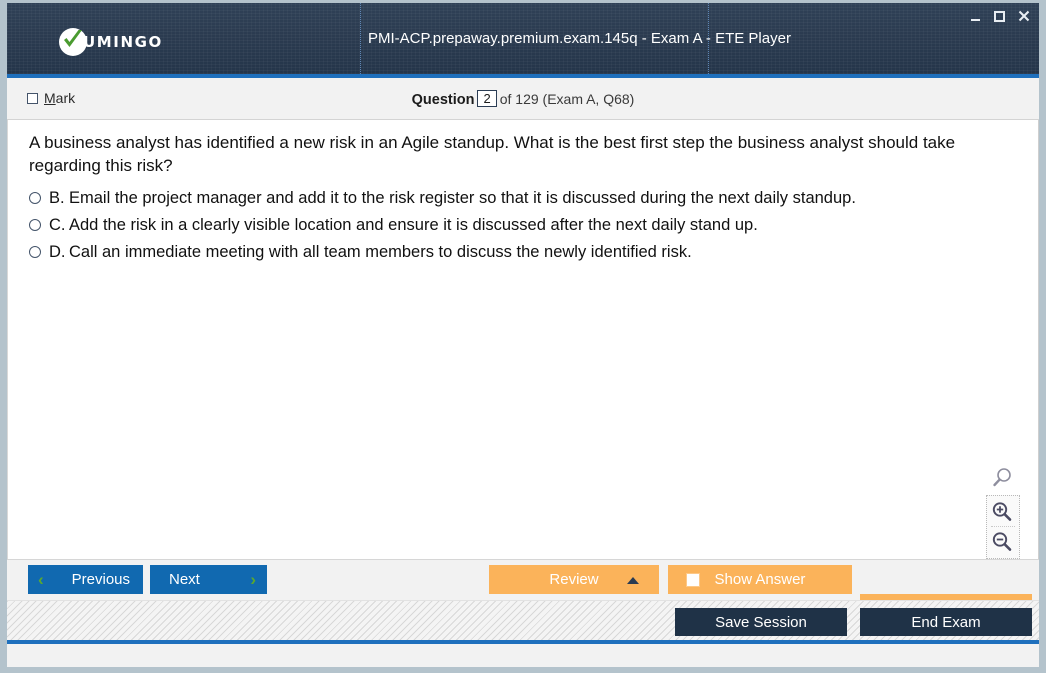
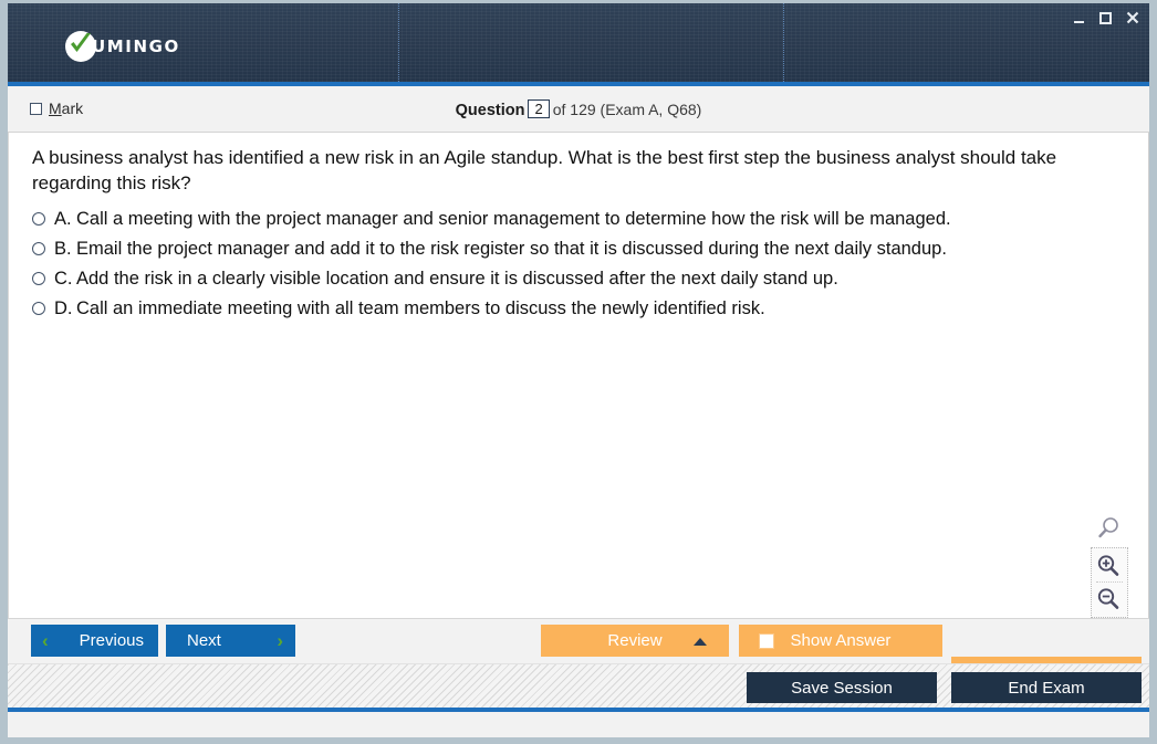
  UMINGO
- PMI-ACP.prepaway.premium.exam.145q - Exam A - ETE Player
  Mark
  Question 2 of 129 (Exam A, Q68)
  A business analyst has identified a new risk in an Agile standup. What is the best first step the business analyst should take regarding this risk?
+ A.
+ Call a meeting with the project manager and senior management to determine how the risk will be managed.
  B.
  Email the project manager and add it to the risk register so that it is discussed during the next daily standup.
  C.
  Add the risk in a clearly visible location and ensure it is discussed after the next daily stand up.
  D.
  Call an immediate meeting with all team members to discuss the newly identified risk.
  ‹
  Previous
  Next
  ›
  Review
  Show Answer
  Save Session
  End Exam
